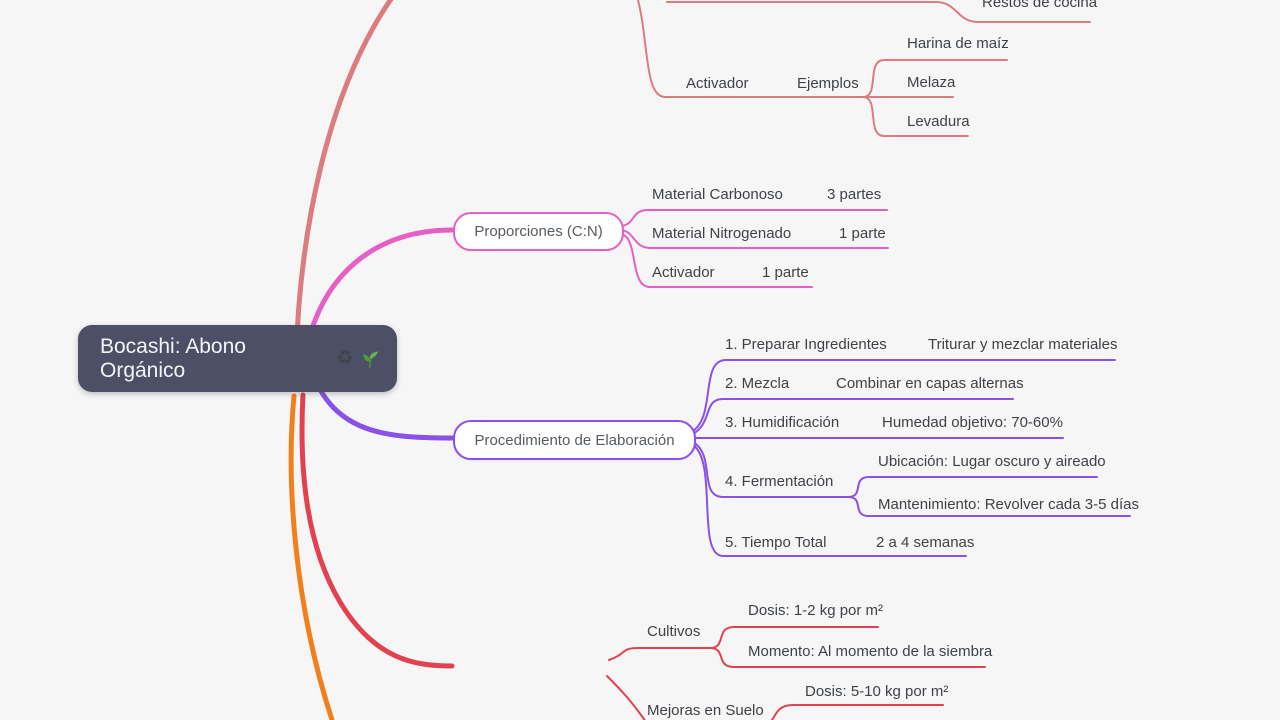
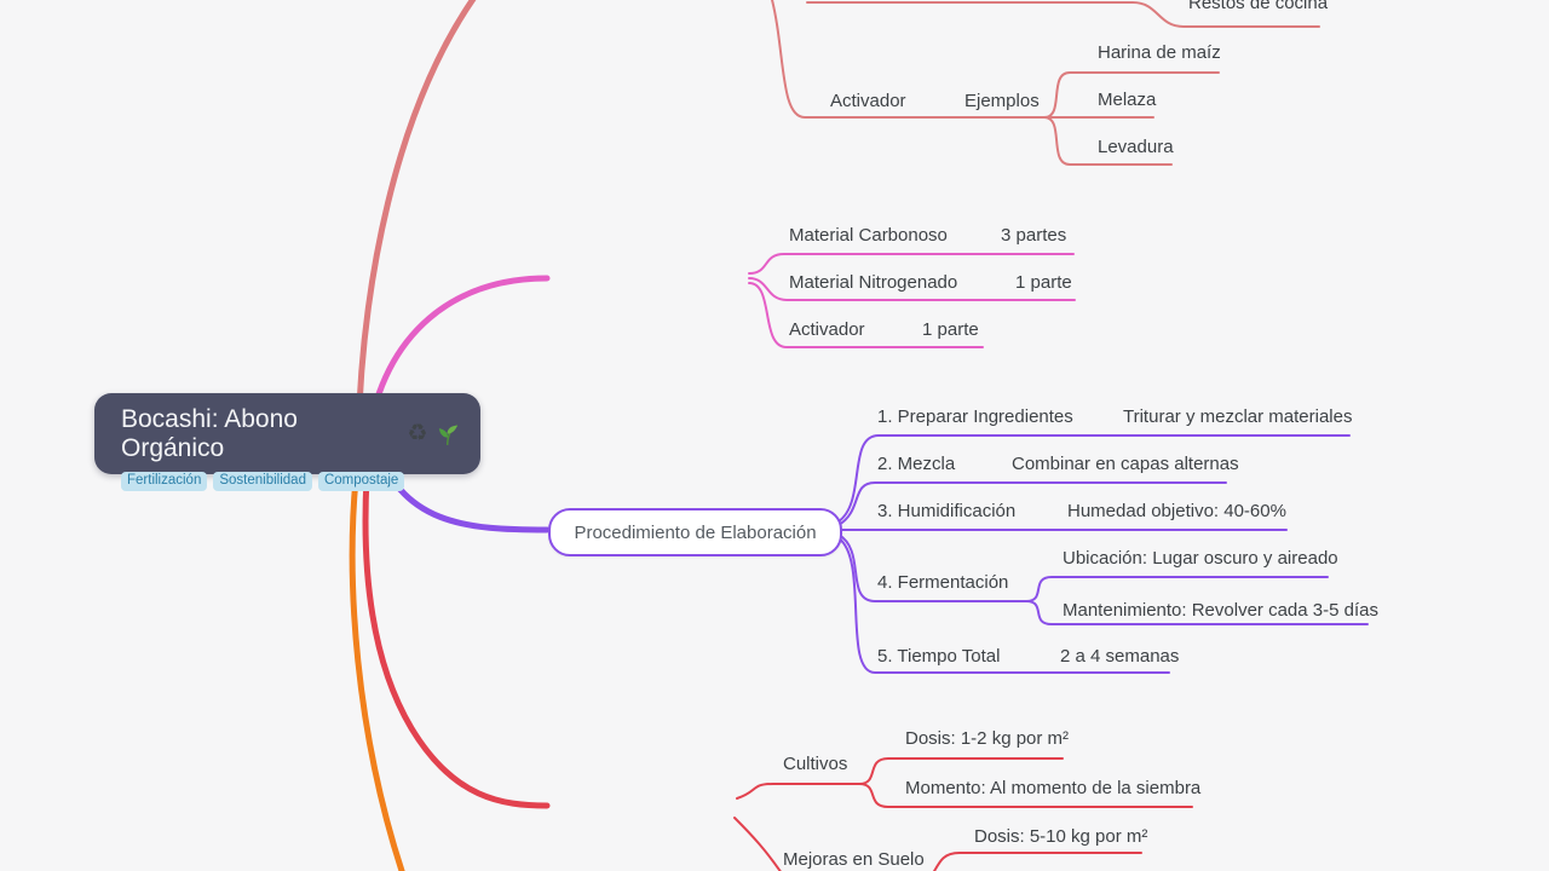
  Bocashi: Abono Orgánico
  ♻
+ Fertilización
+ Sostenibilidad
+ Compostaje
  Restos de cocina
  Activador
  Ejemplos
  Harina de maíz
  Melaza
  Levadura
  Material Carbonoso
  3 partes
  Material Nitrogenado
  1 parte
  Activador
  1 parte
  1. Preparar Ingredientes
  Triturar y mezclar materiales
  2. Mezcla
  Combinar en capas alternas
  3. Humidificación
- Humedad objetivo: 70-60%
+ Humedad objetivo: 40-60%
  4. Fermentación
  Ubicación: Lugar oscuro y aireado
  Mantenimiento: Revolver cada 3-5 días
  5. Tiempo Total
  2 a 4 semanas
  Cultivos
  Dosis: 1-2 kg por m²
  Momento: Al momento de la siembra
  Mejoras en Suelo
  Dosis: 5-10 kg por m²
- Proporciones (C:N)
  Procedimiento de Elaboración
